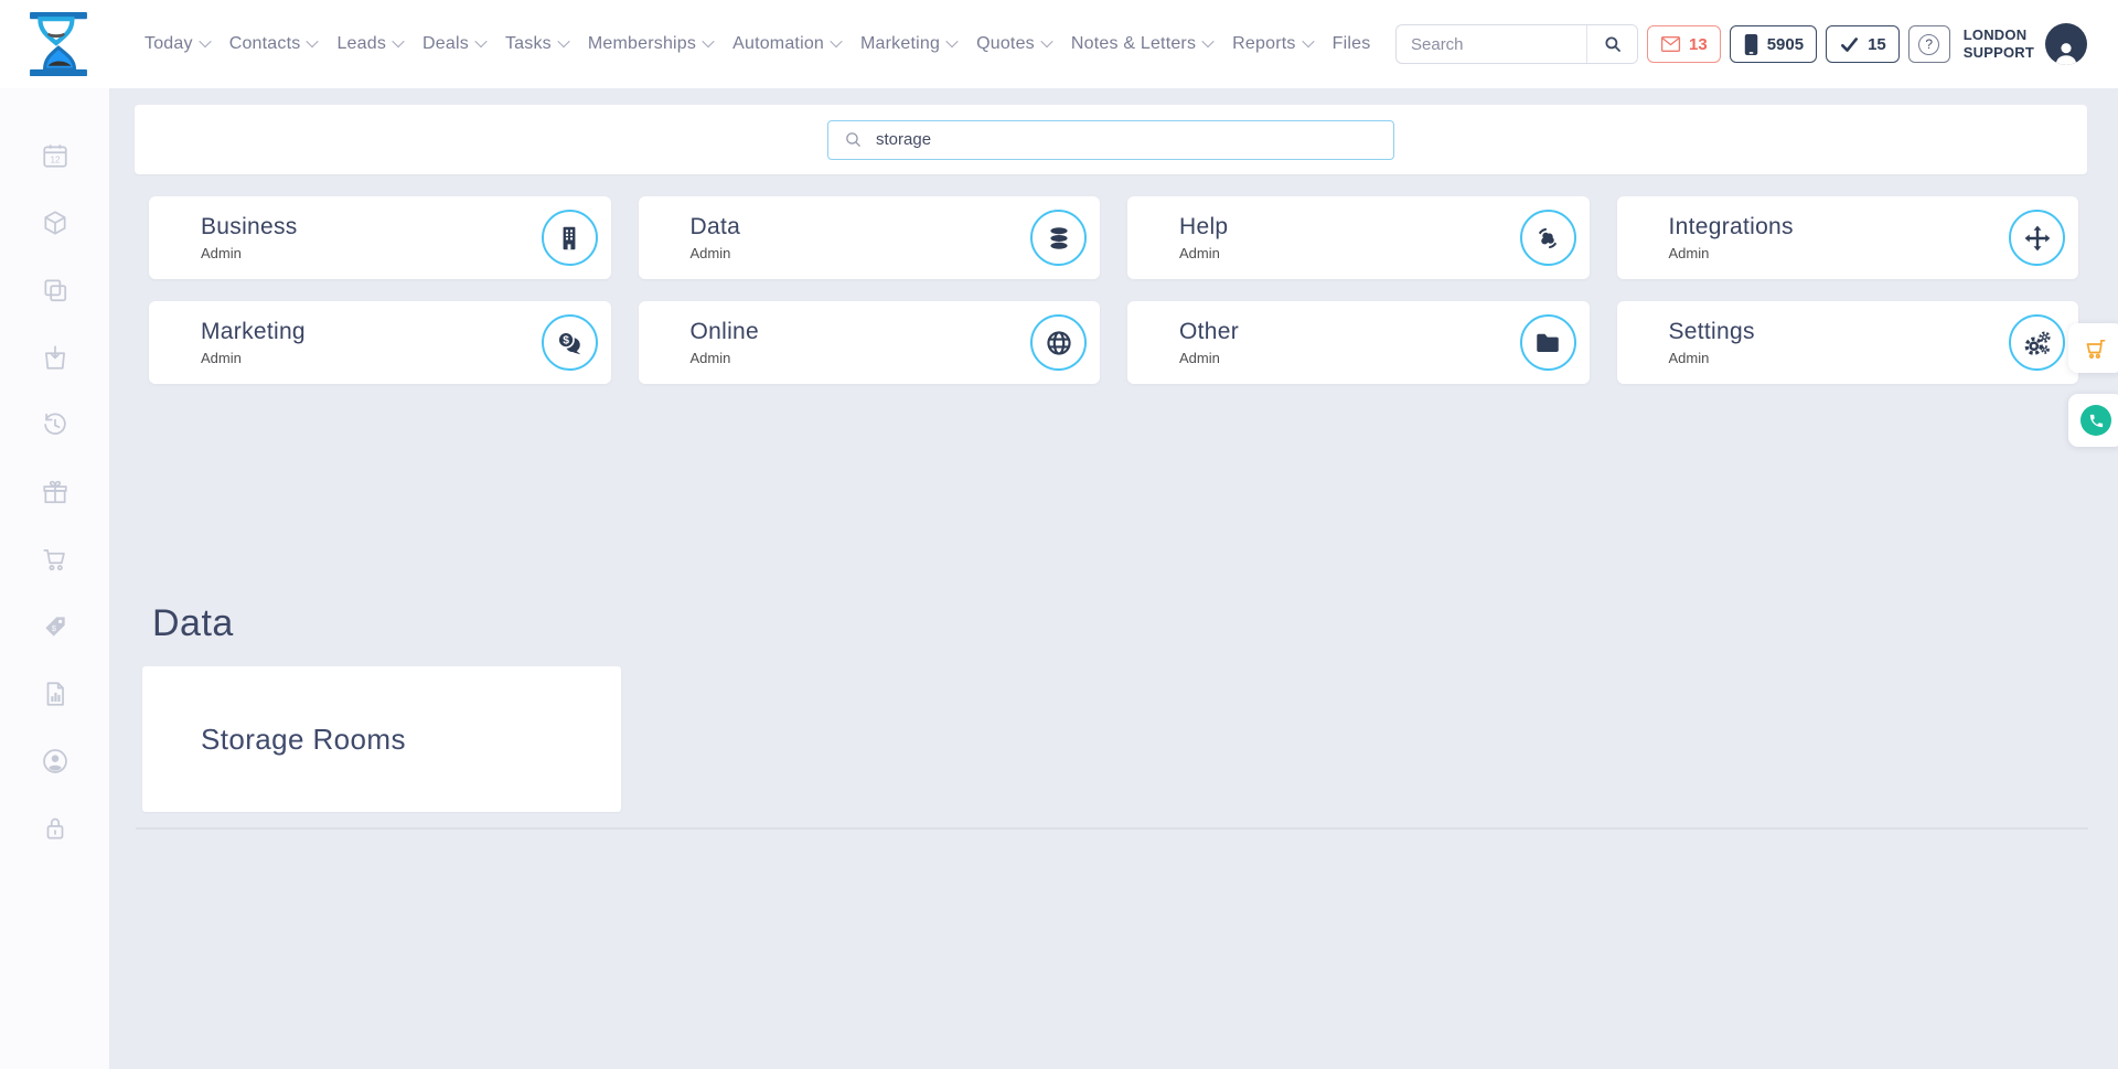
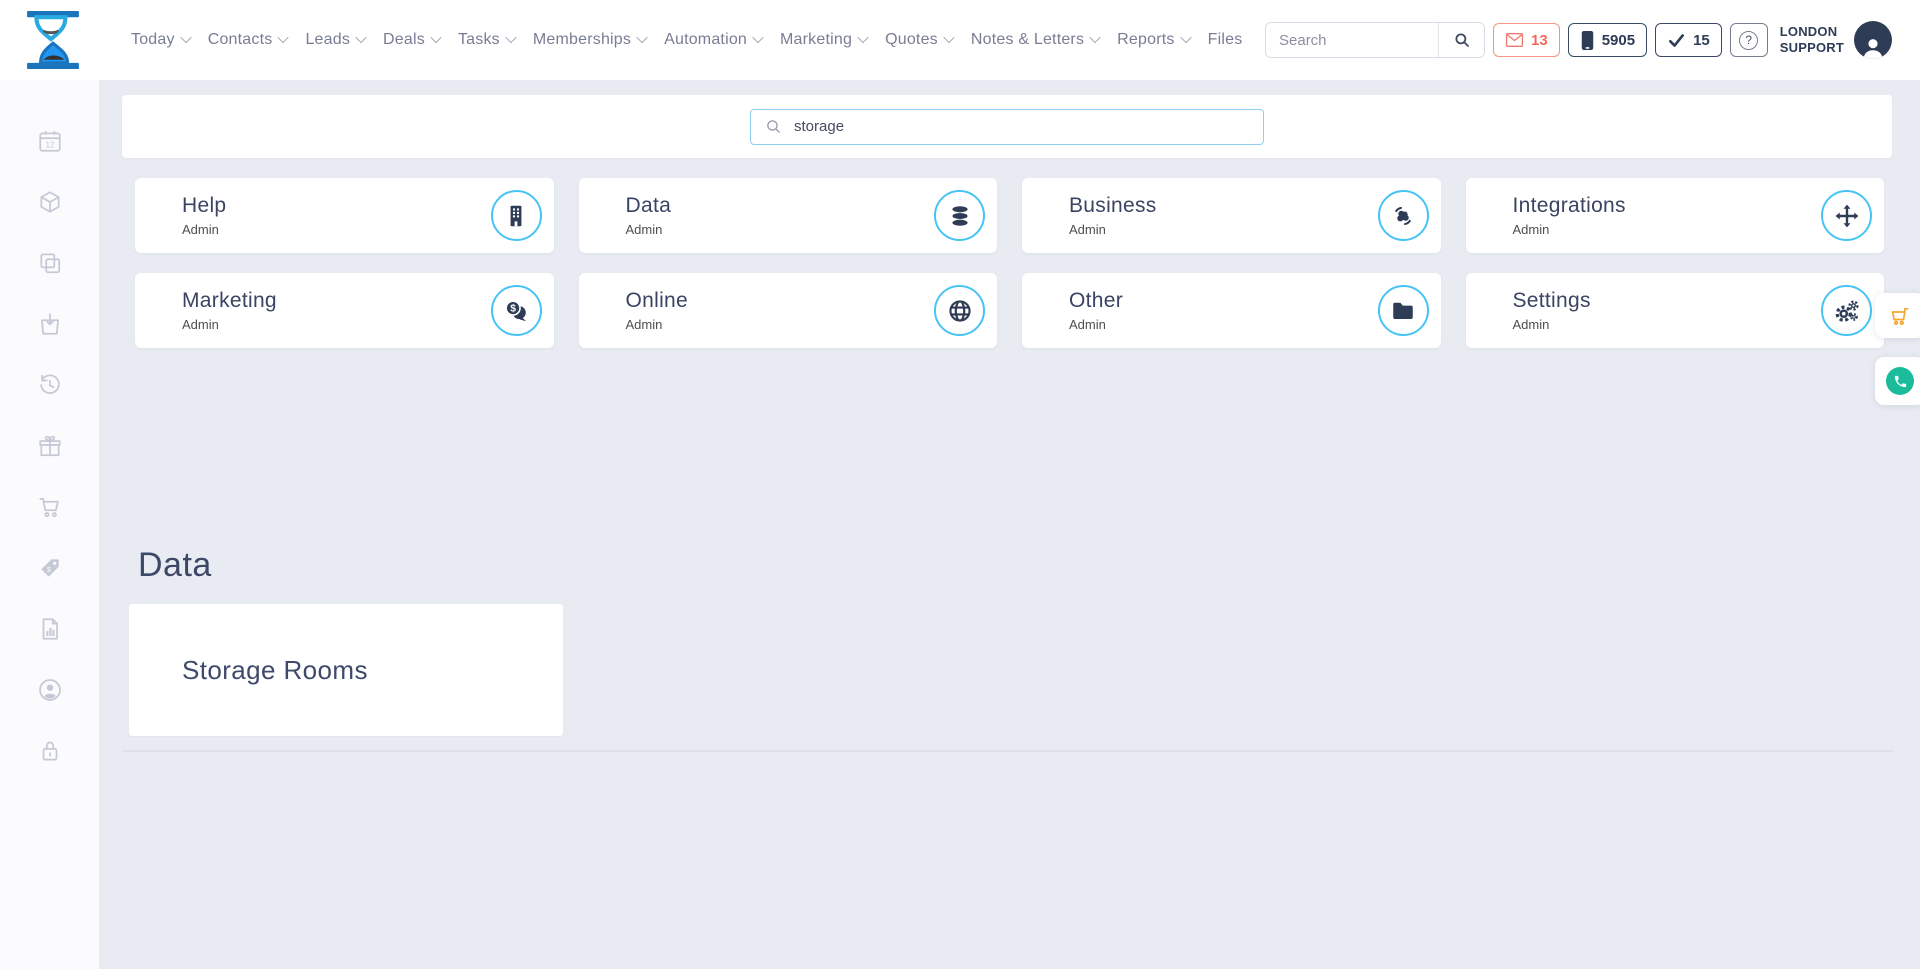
  Today
  Contacts
  Leads
  Deals
  Tasks
  Memberships
  Automation
  Marketing
  Quotes
  Notes & Letters
  Reports
  Files
  Search
  13
  5905
  15
  ?
  LONDON
  SUPPORT
  12
  $
  storage
- Business
+ Help
  Admin
  Data
  Admin
- Help
+ Business
  Admin
  Integrations
  Admin
  Marketing
  Admin
  $
  Online
  Admin
  Other
  Admin
  Settings
  Admin
  Data
  Storage Rooms
